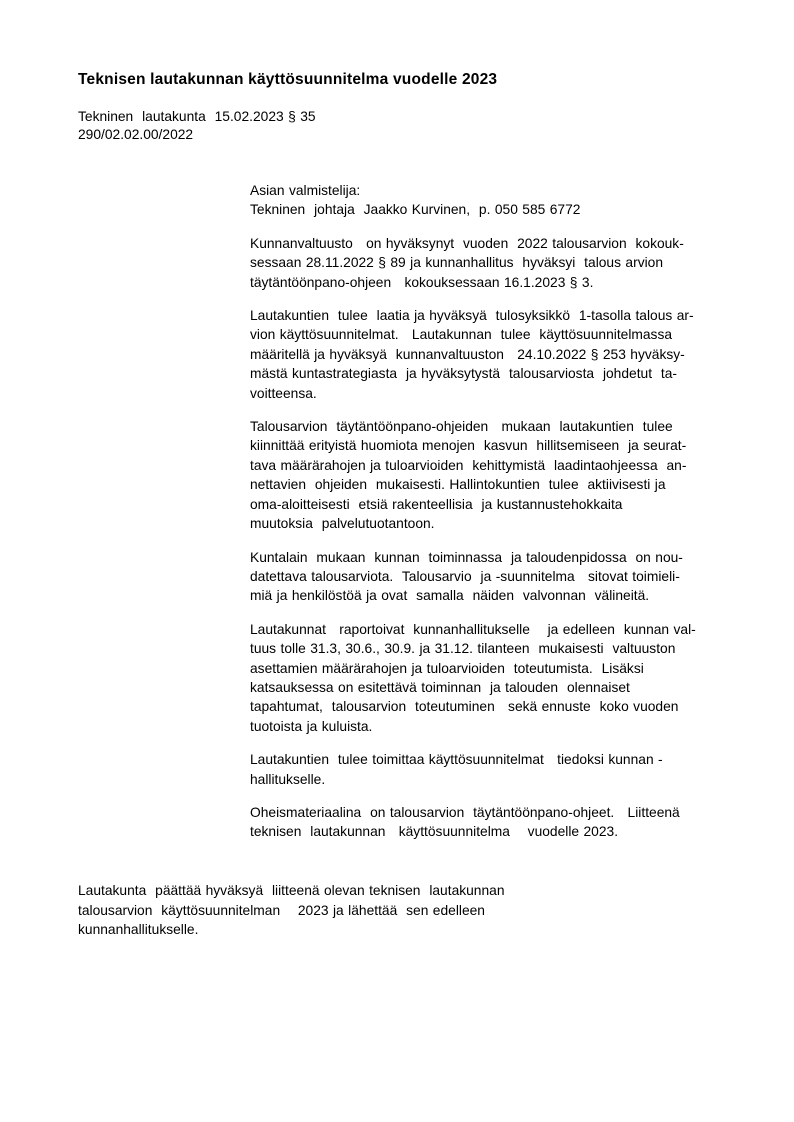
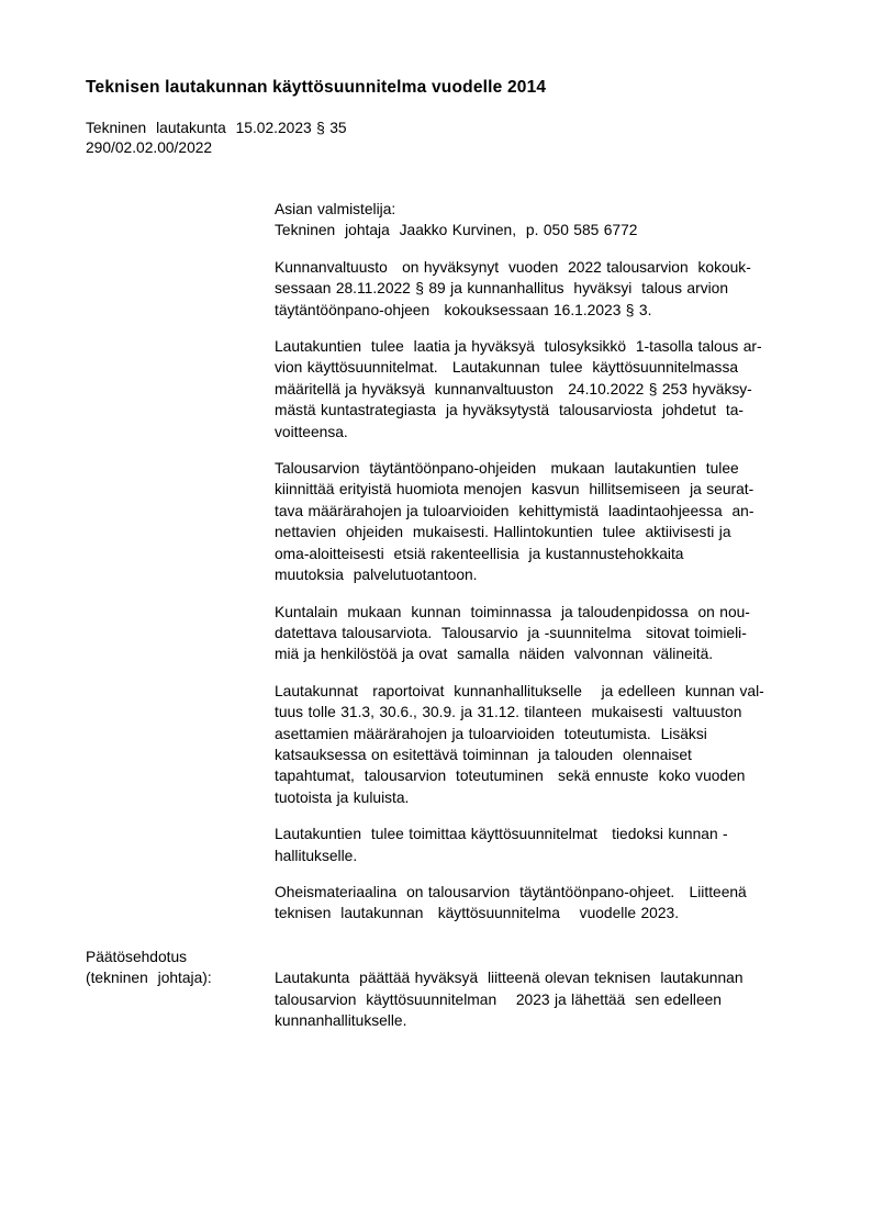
- Teknisen lautakunnan käyttösuunnitelma vuodelle 2023
+ Teknisen lautakunnan käyttösuunnitelma vuodelle 2014
  Tekninen lautakunta 15.02.2023 § 35
  290/02.02.00/2022
  Asian valmistelija:
  Tekninen johtaja Jaakko Kurvinen, p. 050 585 6772
  Kunnanvaltuusto on hyväksynyt vuoden 2022 talousarvion kokouk-
  sessaan 28.11.2022 § 89 ja kunnanhallitus hyväksyi talous arvion
  täytäntöönpano-ohjeen kokouksessaan 16.1.2023 § 3.
  Lautakuntien tulee laatia ja hyväksyä tulosyksikkö 1-tasolla talous ar-
  vion käyttösuunnitelmat. Lautakunnan tulee käyttösuunnitelmassa
  määritellä ja hyväksyä kunnanvaltuuston 24.10.2022 § 253 hyväksy-
  mästä kuntastrategiasta ja hyväksytystä talousarviosta johdetut ta-
  voitteensa.
  Talousarvion täytäntöönpano-ohjeiden mukaan lautakuntien tulee
  kiinnittää erityistä huomiota menojen kasvun hillitsemiseen ja seurat-
  tava määrärahojen ja tuloarvioiden kehittymistä laadintaohjeessa an-
  nettavien ohjeiden mukaisesti. Hallintokuntien tulee aktiivisesti ja
  oma-aloitteisesti etsiä rakenteellisia ja kustannustehokkaita
  muutoksia palvelutuotantoon.
  Kuntalain mukaan kunnan toiminnassa ja taloudenpidossa on nou-
  datettava talousarviota. Talousarvio ja -suunnitelma sitovat toimieli-
  miä ja henkilöstöä ja ovat samalla näiden valvonnan välineitä.
  Lautakunnat raportoivat kunnanhallitukselle ja edelleen kunnan val-
  tuus tolle 31.3, 30.6., 30.9. ja 31.12. tilanteen mukaisesti valtuuston
  asettamien määrärahojen ja tuloarvioiden toteutumista. Lisäksi
  katsauksessa on esitettävä toiminnan ja talouden olennaiset
  tapahtumat, talousarvion toteutuminen sekä ennuste koko vuoden
  tuotoista ja kuluista.
  Lautakuntien tulee toimittaa käyttösuunnitelmat tiedoksi kunnan -
  hallitukselle.
  Oheismateriaalina on talousarvion täytäntöönpano-ohjeet. Liitteenä
  teknisen lautakunnan käyttösuunnitelma vuodelle 2023.
+ Päätösehdotus
+ (tekninen johtaja):
  Lautakunta päättää hyväksyä liitteenä olevan teknisen lautakunnan
  talousarvion käyttösuunnitelman 2023 ja lähettää sen edelleen
  kunnanhallitukselle.
